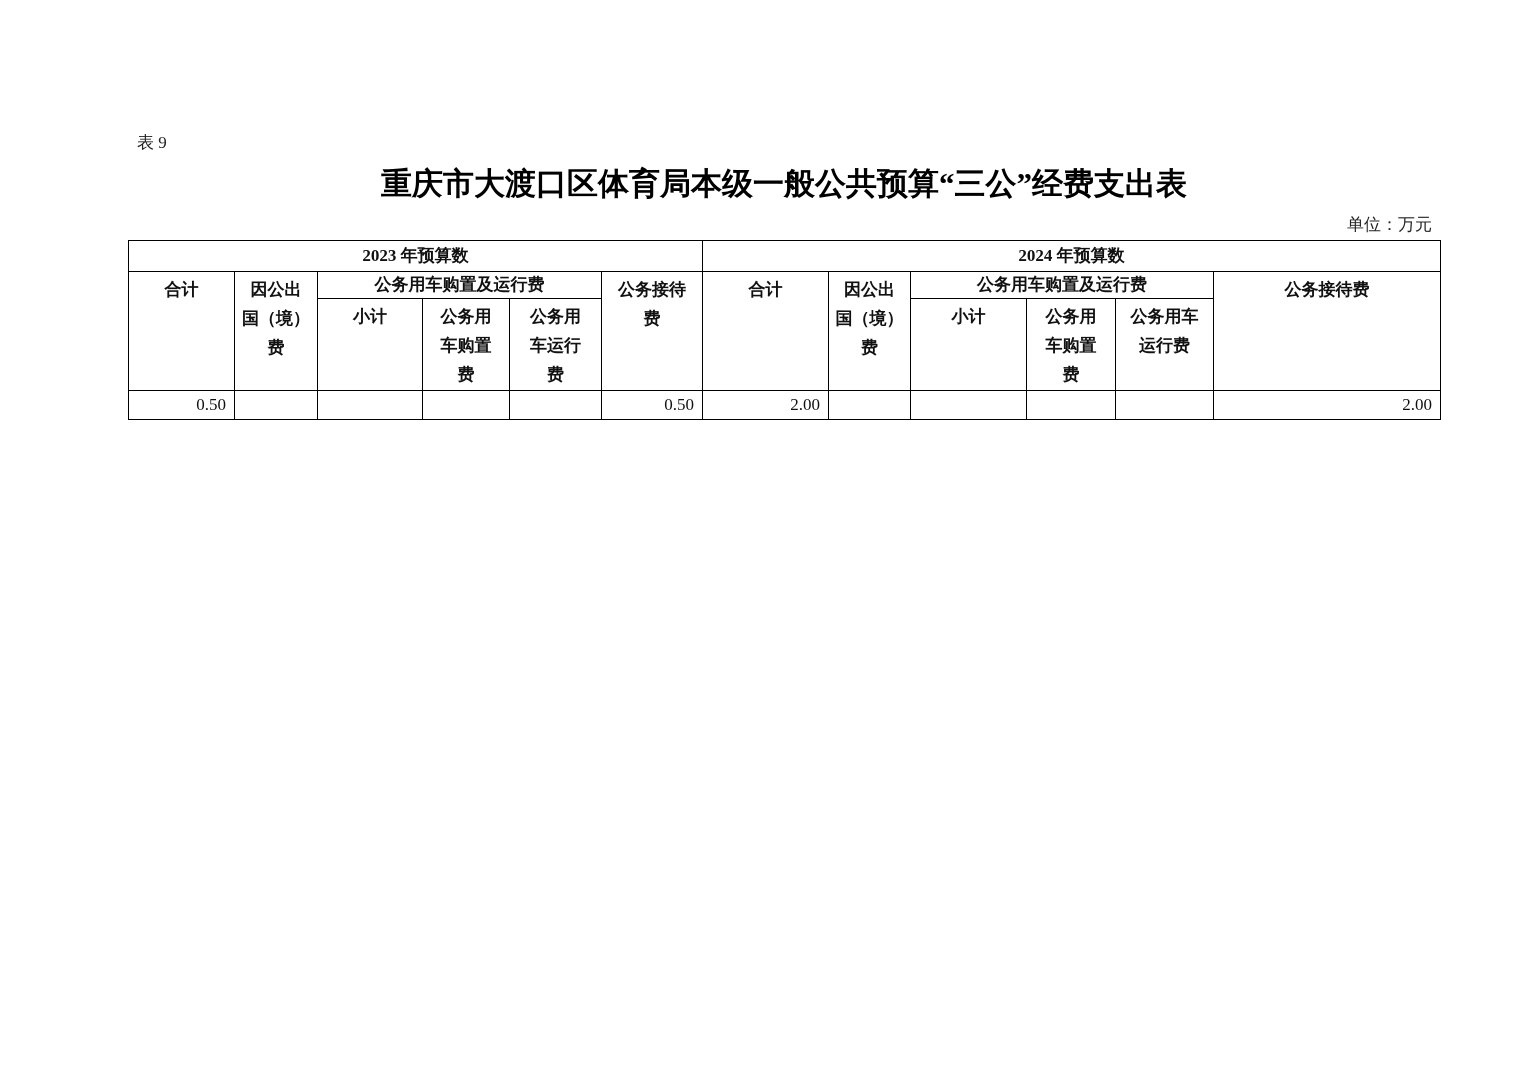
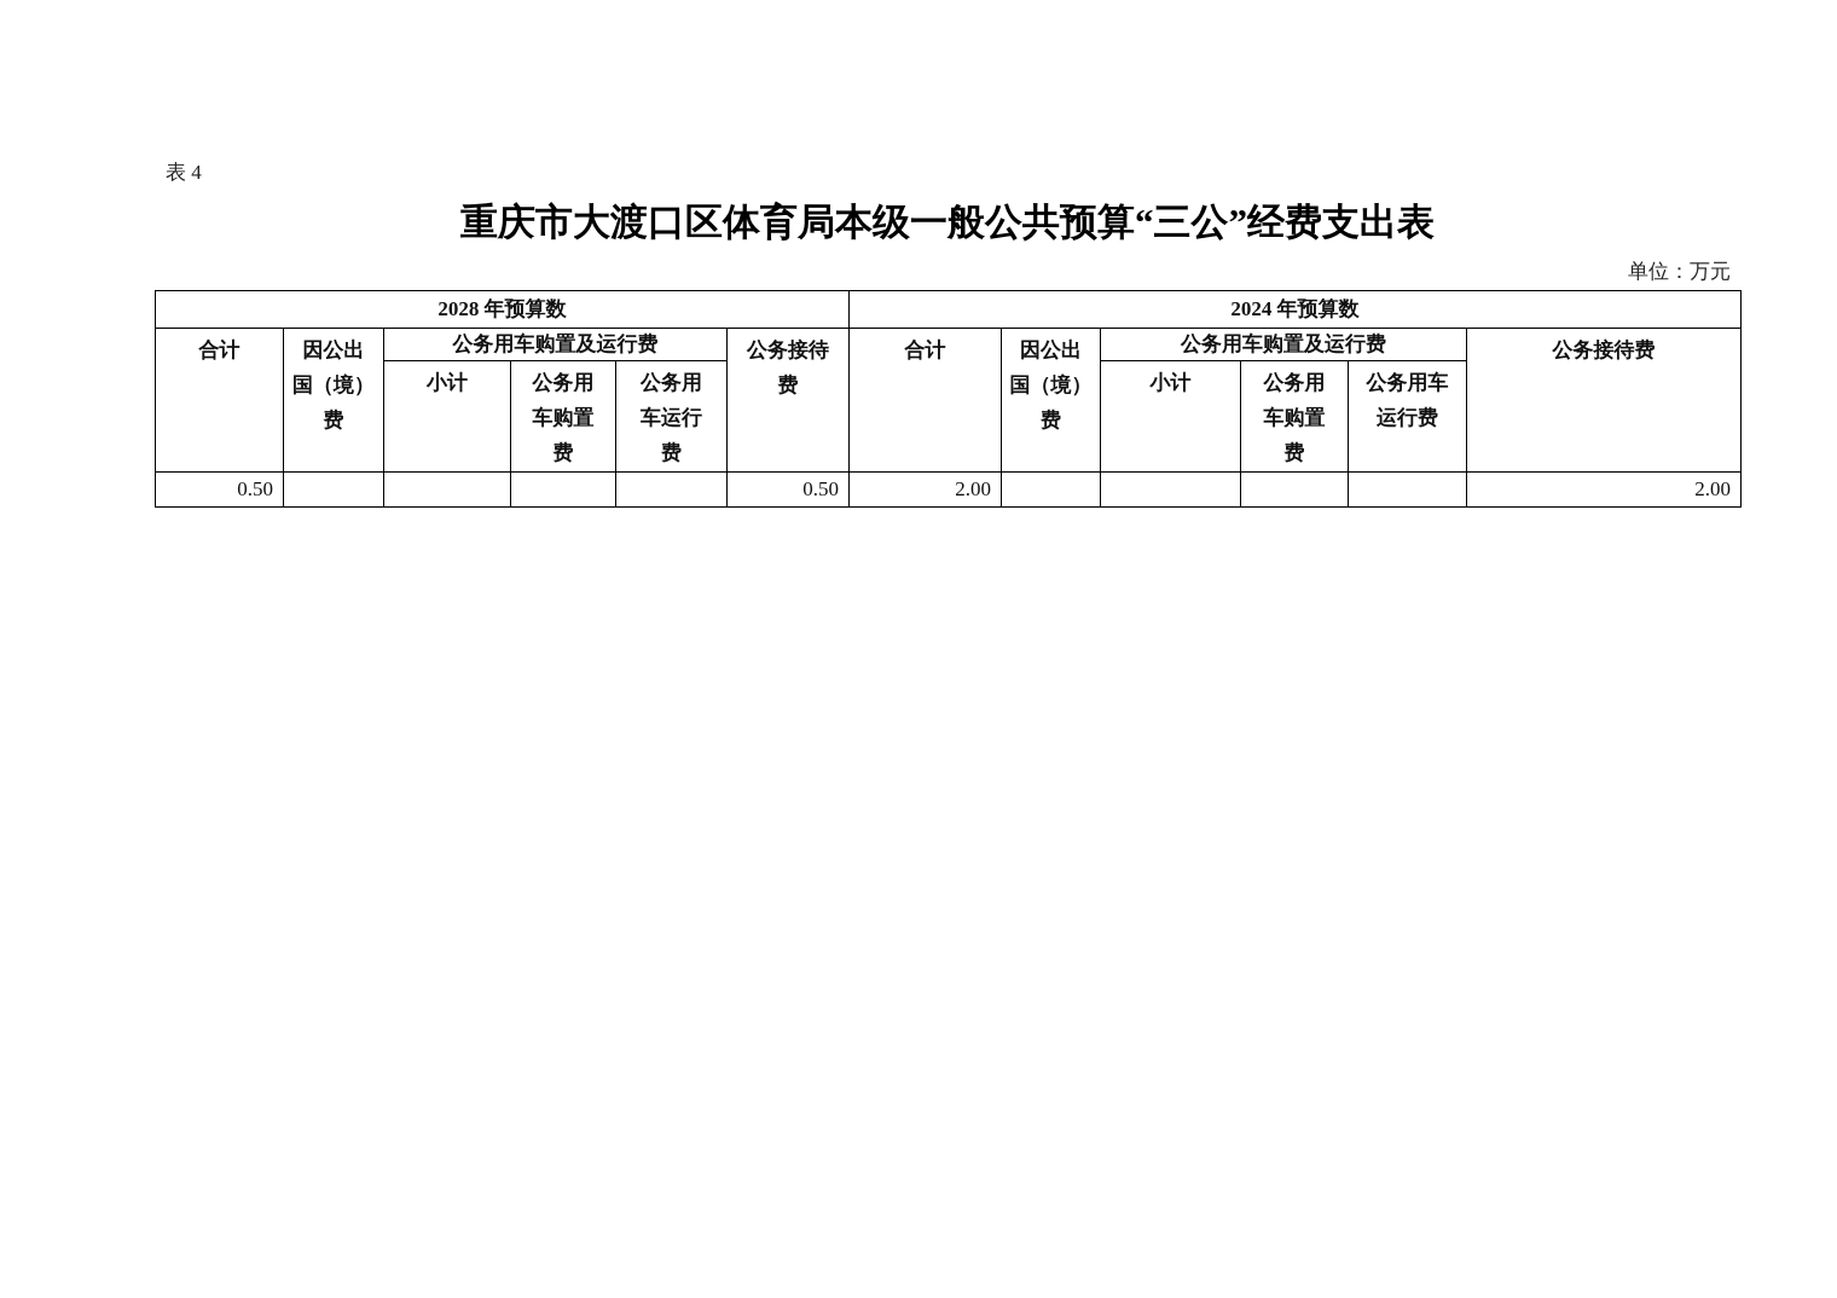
- 表 9
+ 表 4
  重庆市大渡口区体育局本级一般公共预算“三公”经费支出表
  单位：万元
- 2023 年预算数	2024 年预算数
+ 2028 年预算数	2024 年预算数
  合计	因公出 国（境） 费	公务用车购置及运行费	公务接待 费	合计	因公出 国（境） 费	公务用车购置及运行费	公务接待费
  小计	公务用 车购置 费	公务用 车运行 费	小计	公务用 车购置 费	公务用车 运行费
  0.50					0.50	2.00					2.00
